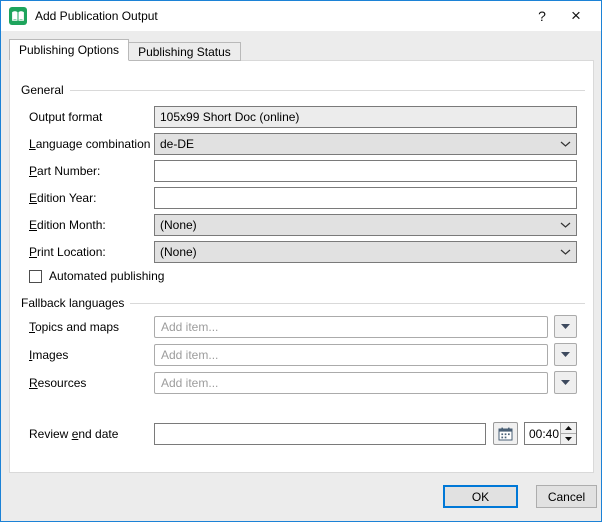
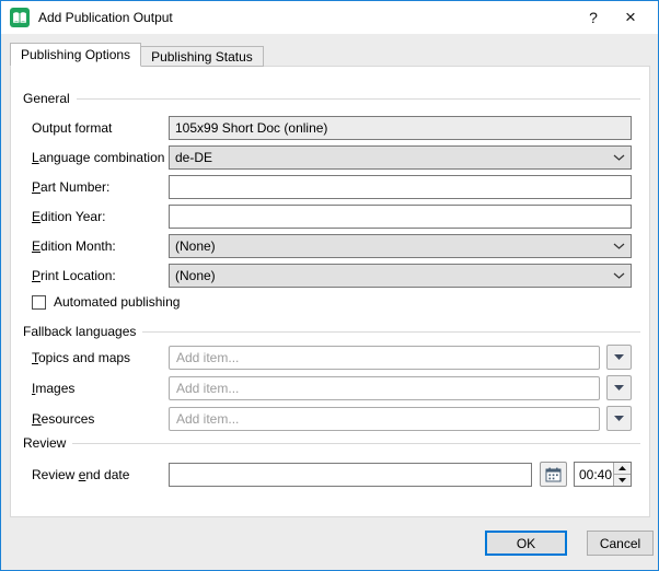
  Add Publication Output
  ?
  ×
  Publishing Options
  Publishing Status
  General
  Output format
  105x99 Short Doc (online)
  Language combination
  de-DE
  Part Number:
  Edition Year:
  Edition Month:
  (None)
  Print Location:
  (None)
  Automated publishing
  Fallback languages
  Topics and maps
  Add item...
  Images
  Add item...
  Resources
  Add item...
+ Review
  Review end date
  00:40
  OK
  Cancel
